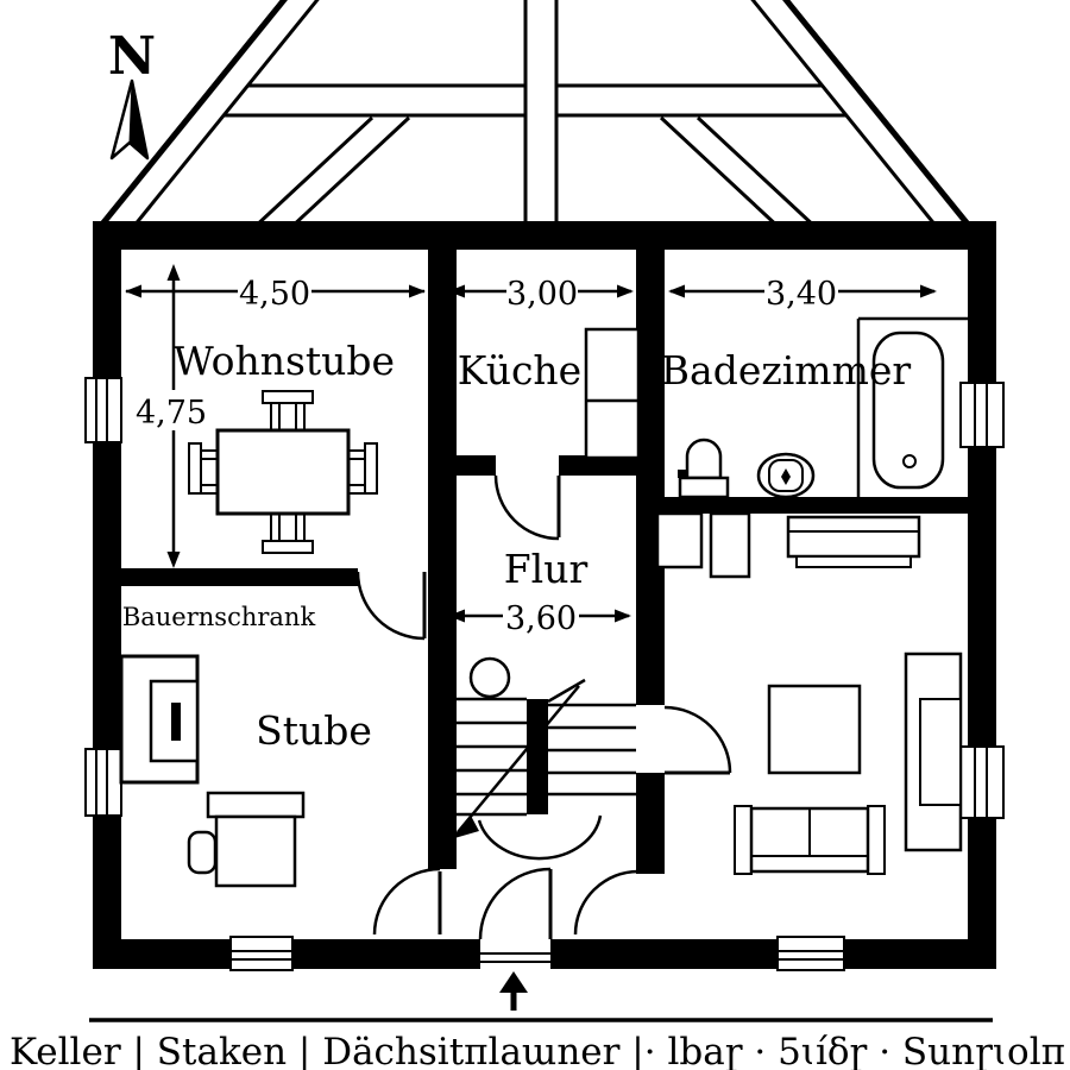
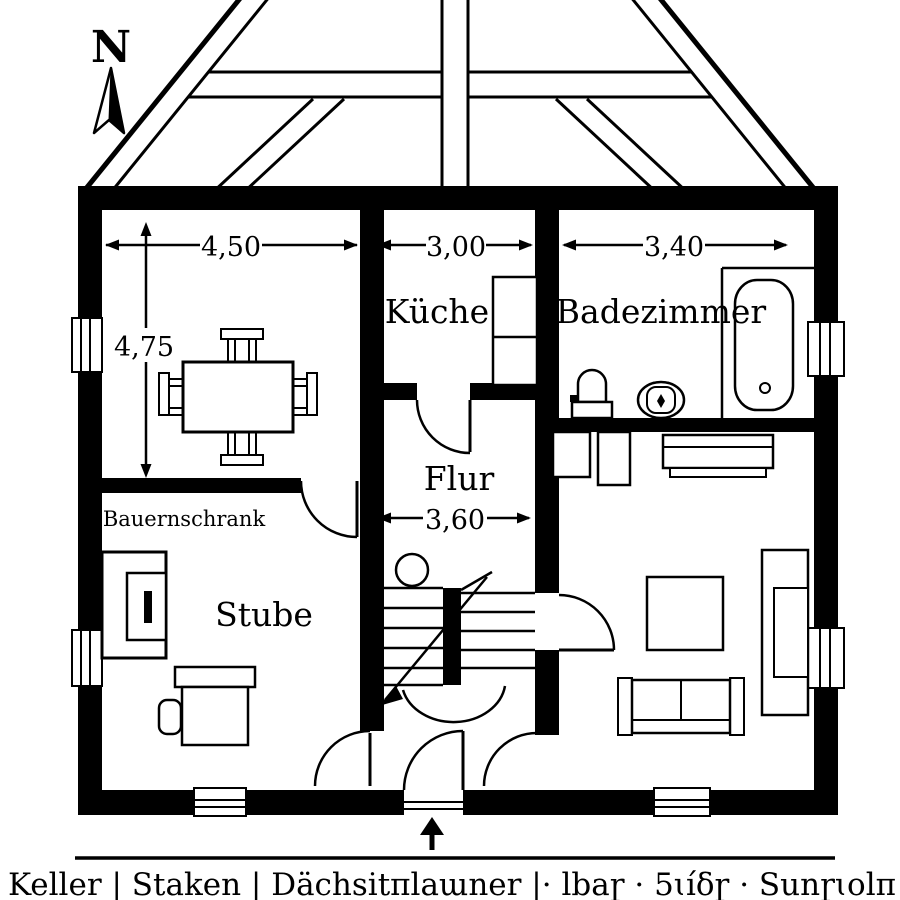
  N
  4,50
  3,00
  3,40
  4,75
  3,60
- Wohnstube
  Küche
  Badezimmer
  Flur
  Stube
  Bauernschrank
  Keller | Staken | Dächsitπlaɯner |· lbaɼ · 5ɩíδɼ · Sunɼɩolπ
